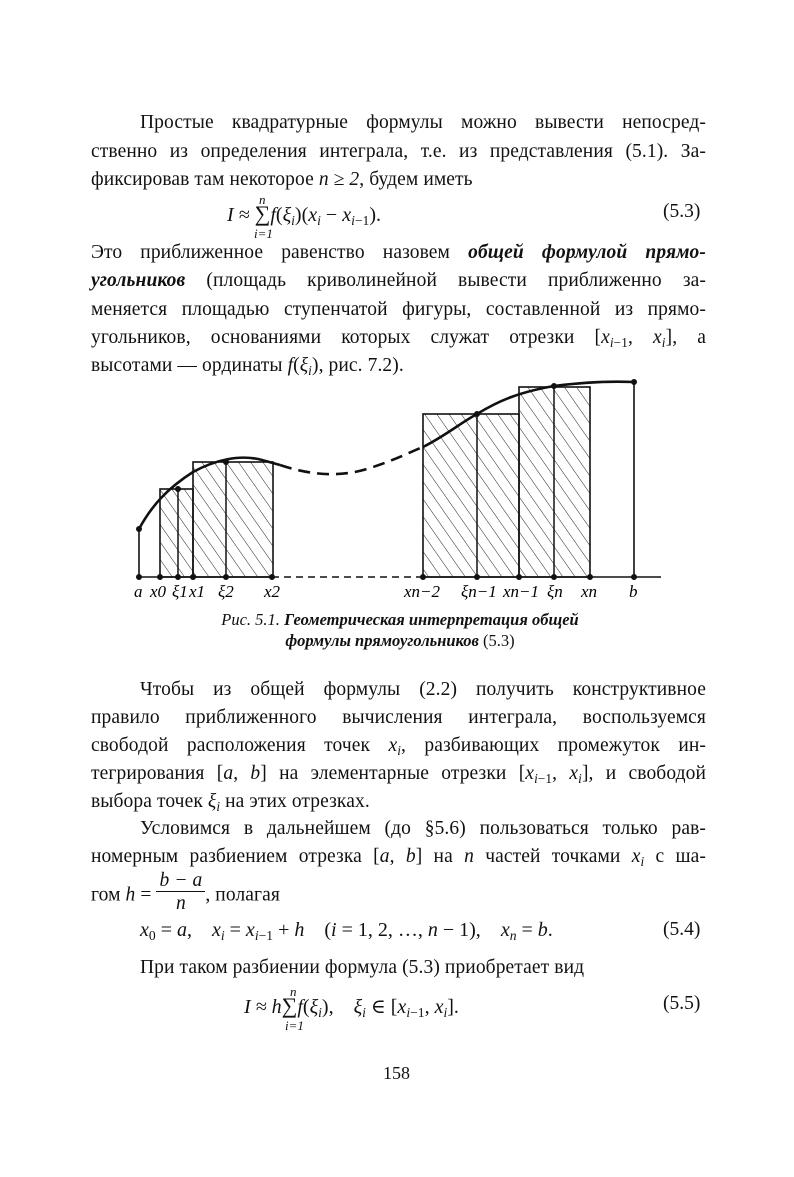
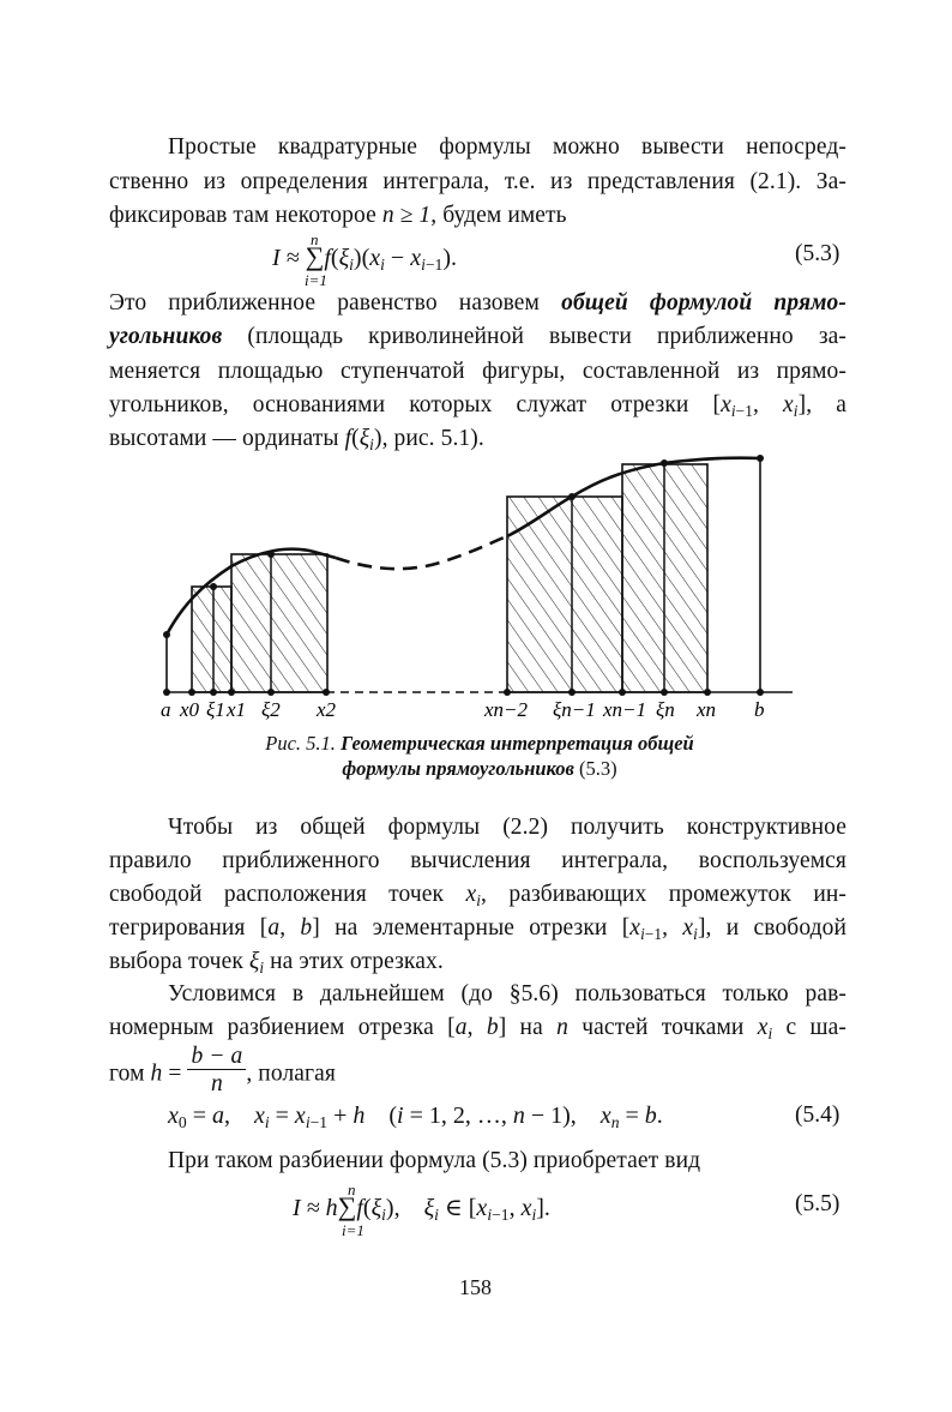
  Простые квадратурные формулы можно вывести непосред-
- ственно из определения интеграла, т.е. из представления (5.1). За-
+ ственно из определения интеграла, т.е. из представления (2.1). За-
- фиксировав там некоторое n ≥ 2, будем иметь
+ фиксировав там некоторое n ≥ 1, будем иметь
  n
  I ≈ ∑f(ξi)(xi − xi−1).
  i=1
  (5.3)
  Это приближенное равенство назовем общей формулой прямо-
  угольников (площадь криволинейной вывести приближенно за-
  меняется площадью ступенчатой фигуры, составленной из прямо-
  угольников, основаниями которых служат отрезки [xi−1, xi], а
- высотами — ординаты f(ξi), рис. 7.2).
+ высотами — ординаты f(ξi), рис. 5.1).
  a
  x0
  ξ1
  x1
  ξ2
  x2
  xn−2
  ξn−1
  xn−1
  ξn
  xn
  b
  Рис. 5.1. Геометрическая интерпретация общей
  формулы прямоугольников (5.3)
  Чтобы из общей формулы (2.2) получить конструктивное
  правило приближенного вычисления интеграла, воспользуемся
  свободой расположения точек xi, разбивающих промежуток ин-
  тегрирования [a, b] на элементарные отрезки [xi−1, xi], и свободой
  выбора точек ξi на этих отрезках.
  Условимся в дальнейшем (до §5.6) пользоваться только рав-
  номерным разбиением отрезка [a, b] на n частей точками xi с ша-
  гом h =
  b − a
  n
  , полагая
  x0 = a, xi = xi−1 + h (i = 1, 2, …, n − 1), xn = b.
  (5.4)
  При таком разбиении формула (5.3) приобретает вид
  n
  I ≈ h∑f(ξi), ξi ∈ [xi−1, xi].
  i=1
  (5.5)
  158
